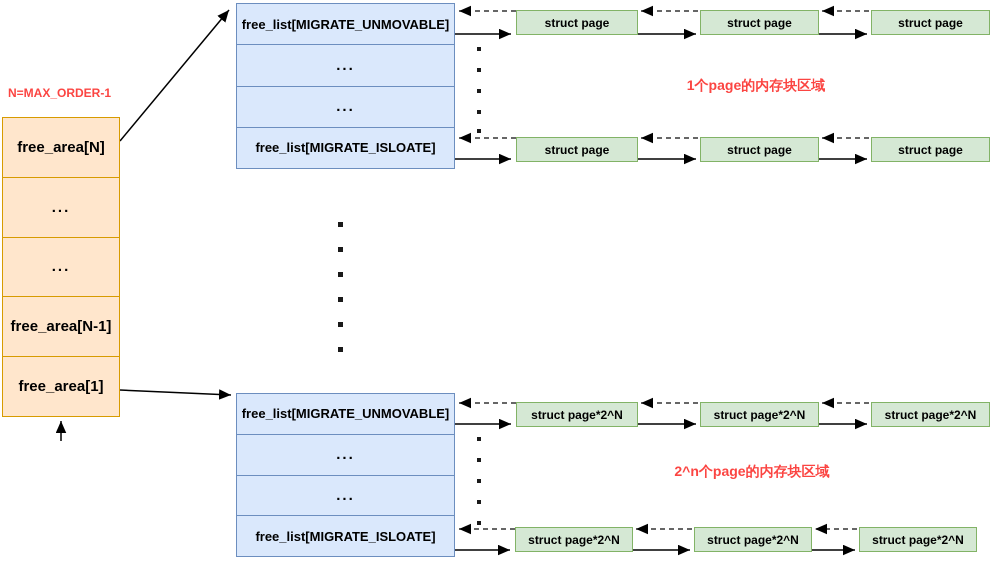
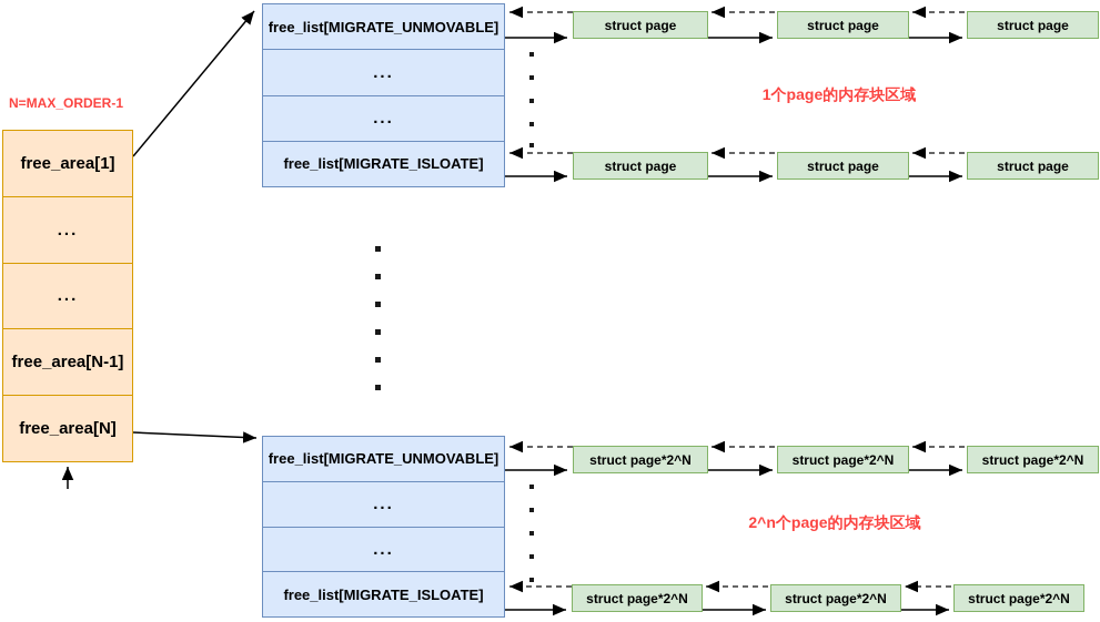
  N=MAX_ORDER-1
- free_area[N]
+ free_area[1]
  ...
  ...
  free_area[N-1]
- free_area[1]
+ free_area[N]
  free_list[MIGRATE_UNMOVABLE]
  ...
  ...
  free_list[MIGRATE_ISLOATE]
  free_list[MIGRATE_UNMOVABLE]
  ...
  ...
  free_list[MIGRATE_ISLOATE]
  struct page
  struct page
  struct page
  struct page
  struct page
  struct page
  struct page*2^N
  struct page*2^N
  struct page*2^N
  struct page*2^N
  struct page*2^N
  struct page*2^N
  1个page的内存块区域
  2^n个page的内存块区域
